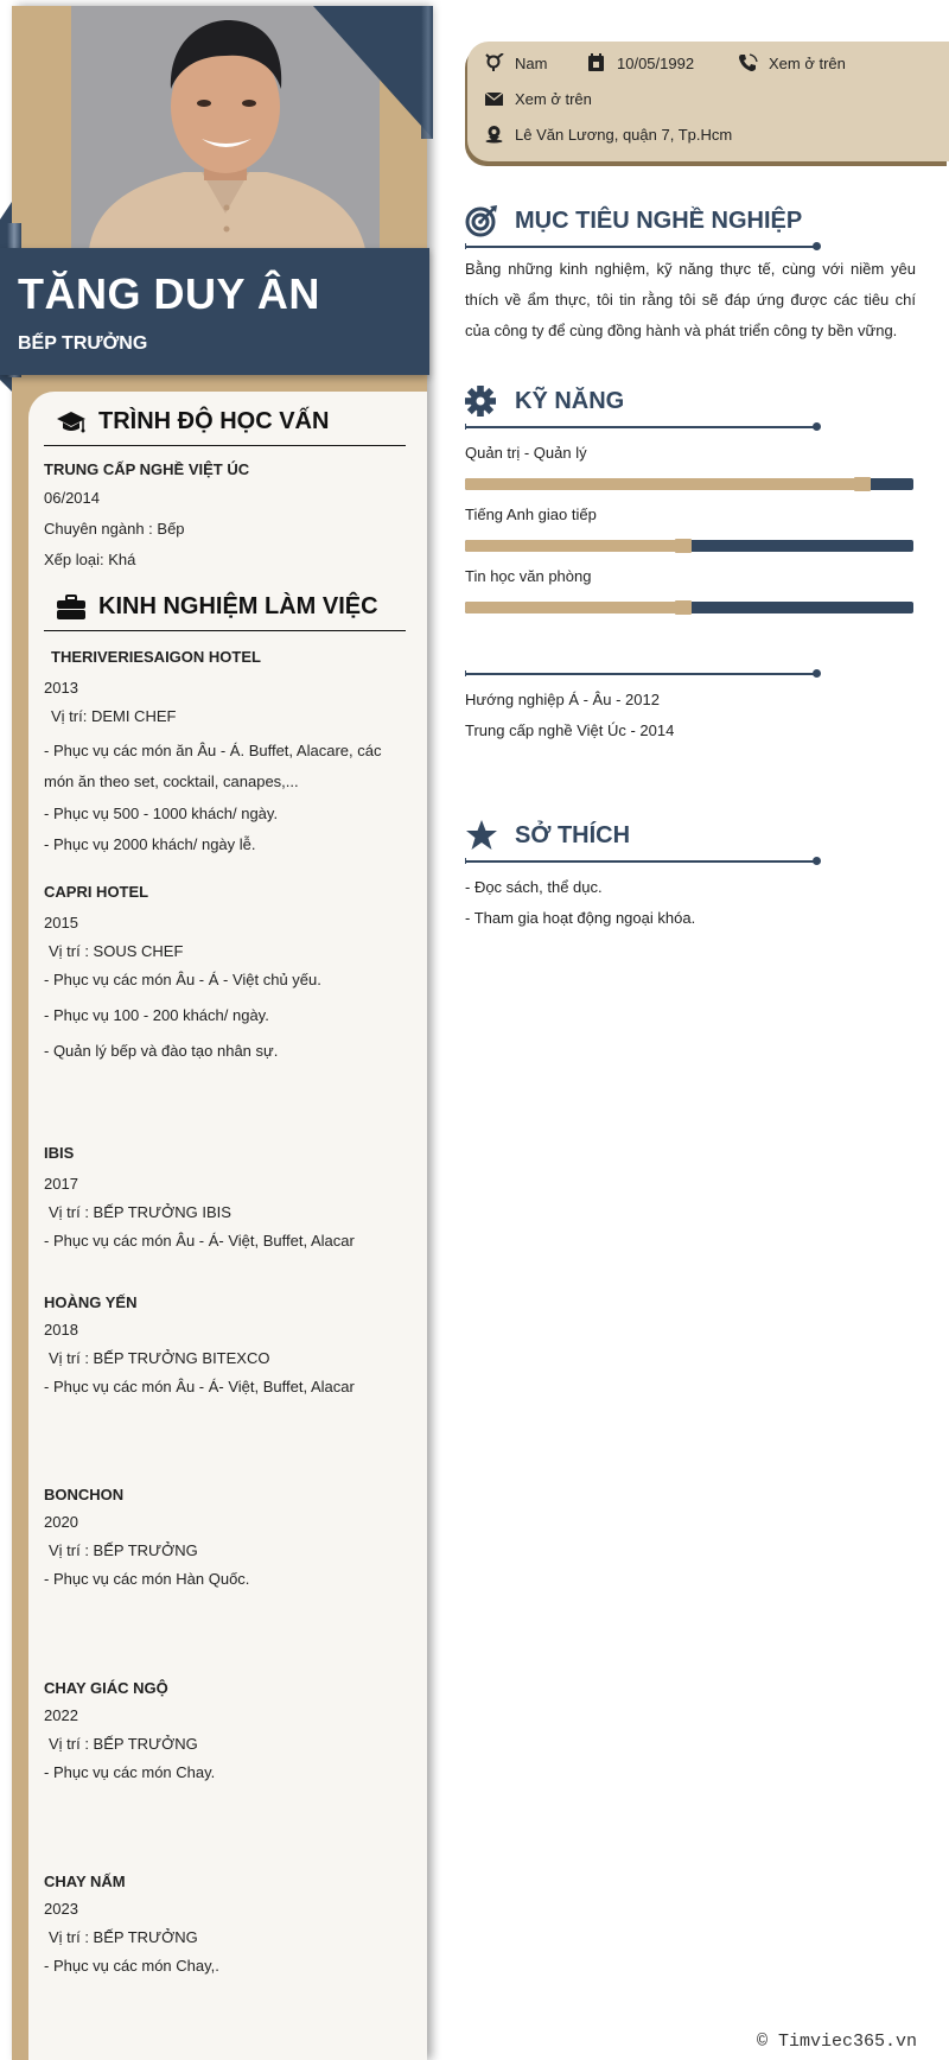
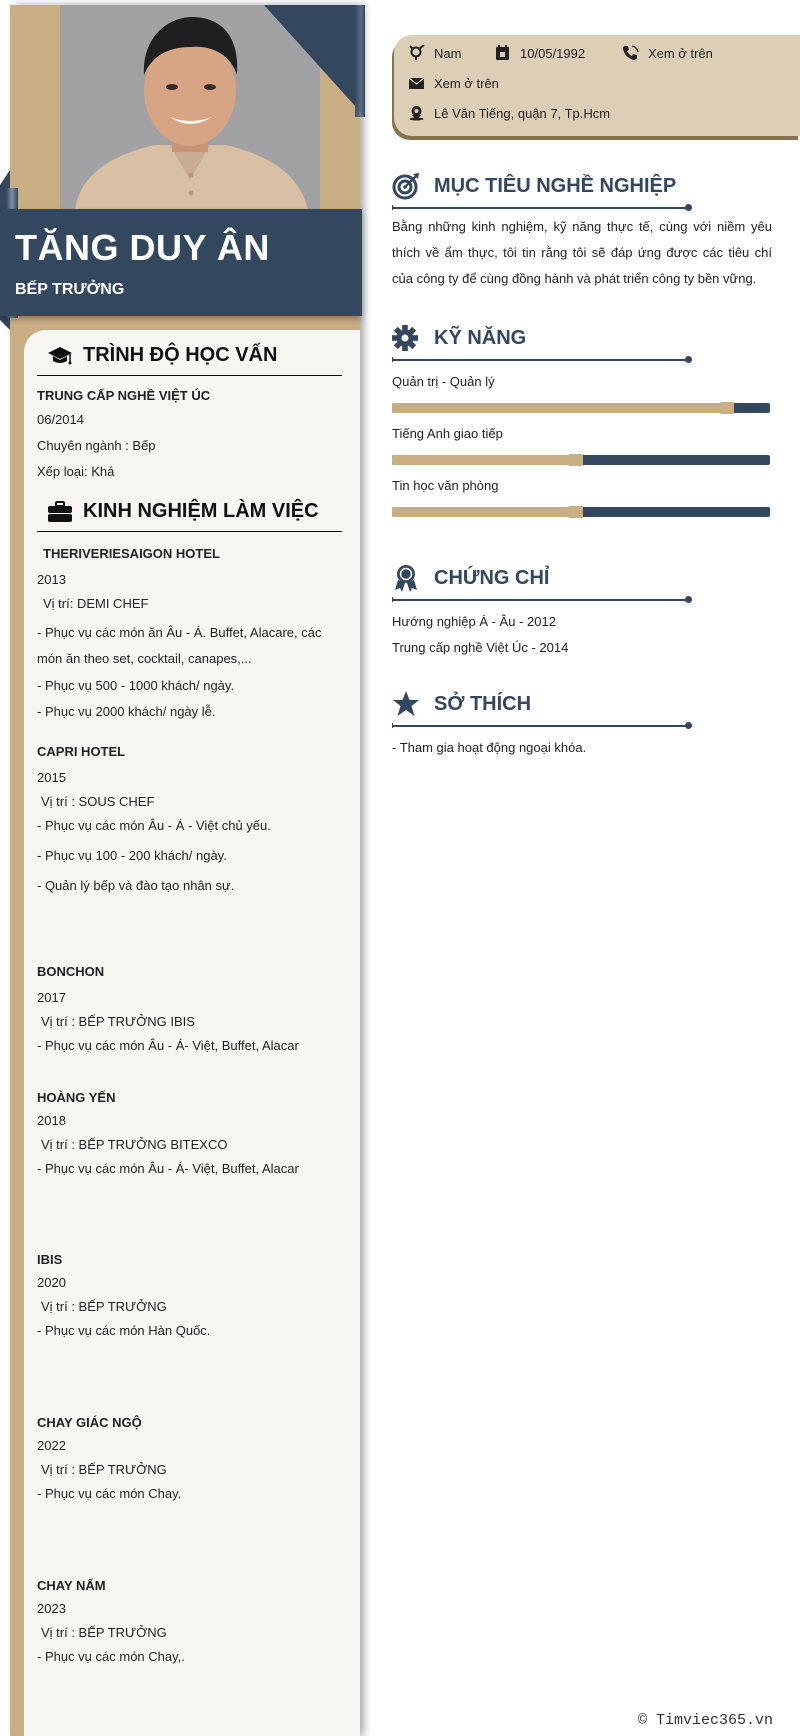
  TĂNG DUY ÂN
  BẾP TRƯỞNG
  TRÌNH ĐỘ HỌC VẤN
  TRUNG CẤP NGHỀ VIỆT ÚC
  06/2014
  Chuyên ngành : Bếp
  Xếp loại: Khá
  KINH NGHIỆM LÀM VIỆC
  THERIVERIESAIGON HOTEL
  2013
  Vị trí: DEMI CHEF
  - Phục vụ các món ăn Âu - Á. Buffet, Alacare, các món ăn theo set, cocktail, canapes,...
  - Phục vụ 500 - 1000 khách/ ngày.
  - Phục vụ 2000 khách/ ngày lễ.
  CAPRI HOTEL
  2015
  Vị trí : SOUS CHEF
  - Phục vụ các món Âu - Á - Việt chủ yếu.
  - Phục vụ 100 - 200 khách/ ngày.
  - Quản lý bếp và đào tạo nhân sự.
- IBIS
+ BONCHON
  2017
  Vị trí : BẾP TRƯỞNG IBIS
  - Phục vụ các món Âu - Á- Việt, Buffet, Alacar
  HOÀNG YẾN
  2018
  Vị trí : BẾP TRƯỞNG BITEXCO
  - Phục vụ các món Âu - Á- Việt, Buffet, Alacar
- BONCHON
+ IBIS
  2020
  Vị trí : BẾP TRƯỞNG
  - Phục vụ các món Hàn Quốc.
  CHAY GIÁC NGỘ
  2022
  Vị trí : BẾP TRƯỞNG
  - Phục vụ các món Chay.
  CHAY NẤM
  2023
  Vị trí : BẾP TRƯỞNG
  - Phục vụ các món Chay,.
  Nam
  10/05/1992
  Xem ở trên
  Xem ở trên
- Lê Văn Lương, quận 7, Tp.Hcm
+ Lê Văn Tiếng, quận 7, Tp.Hcm
  MỤC TIÊU NGHỀ NGHIỆP
  Bằng những kinh nghiệm, kỹ năng thực tế, cùng với niềm yêu thích về ẩm thực, tôi tin rằng tôi sẽ đáp ứng được các tiêu chí của công ty để cùng đồng hành và phát triển công ty bền vững.
  KỸ NĂNG
  Quản trị - Quản lý
  Tiếng Anh giao tiếp
  Tin học văn phòng
+ CHỨNG CHỈ
  Hướng nghiệp Á - Âu - 2012
  Trung cấp nghề Việt Úc - 2014
  SỞ THÍCH
- - Đọc sách, thể dục.
  - Tham gia hoạt động ngoại khóa.
  © Timviec365.vn
